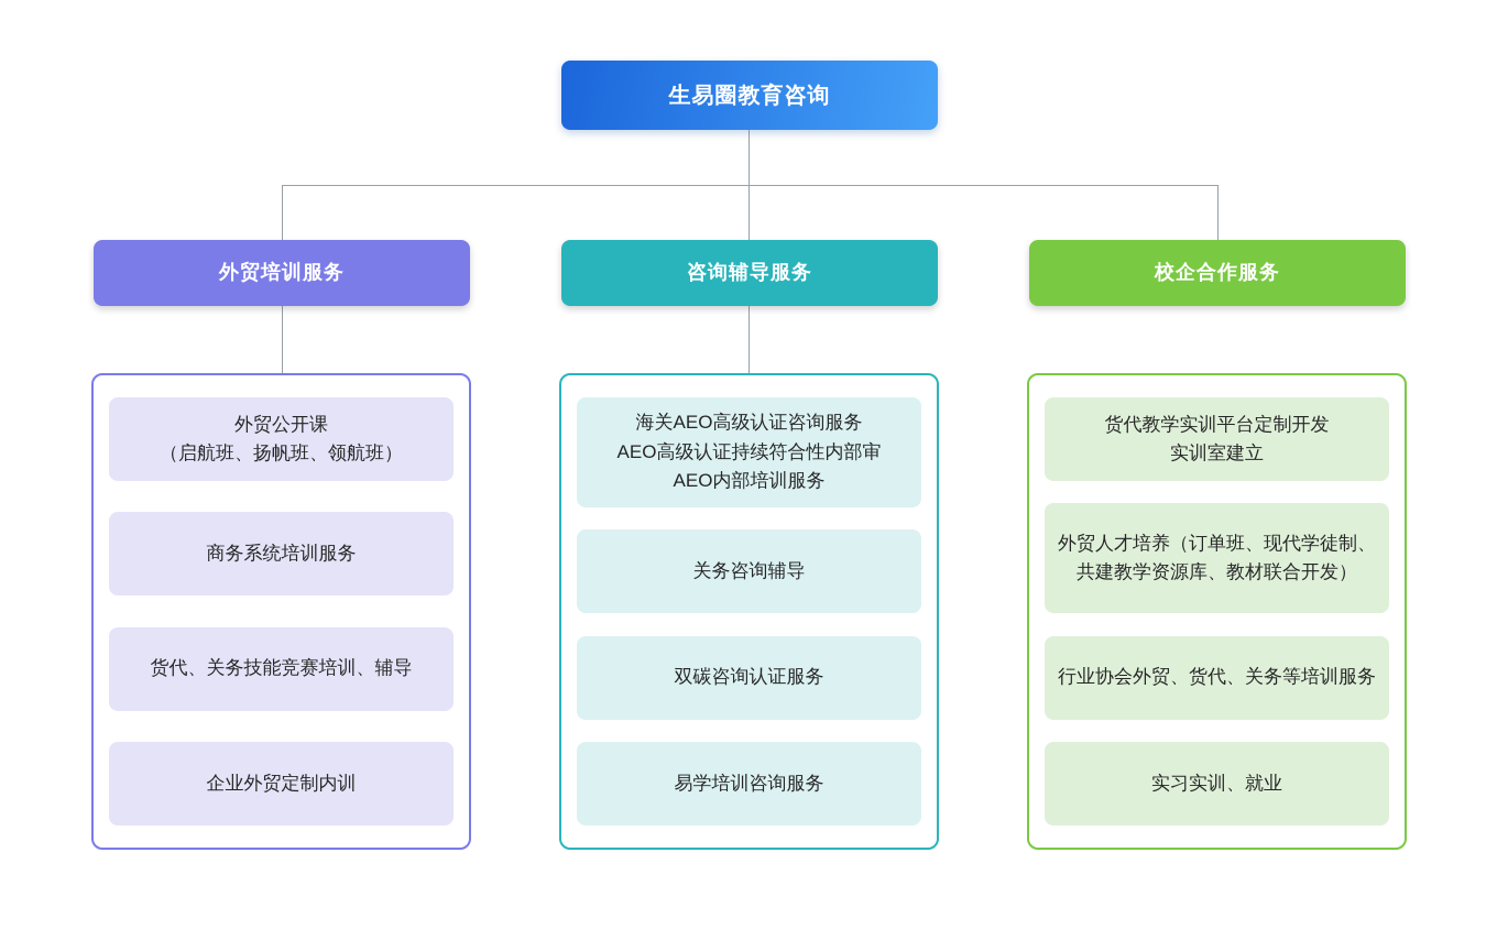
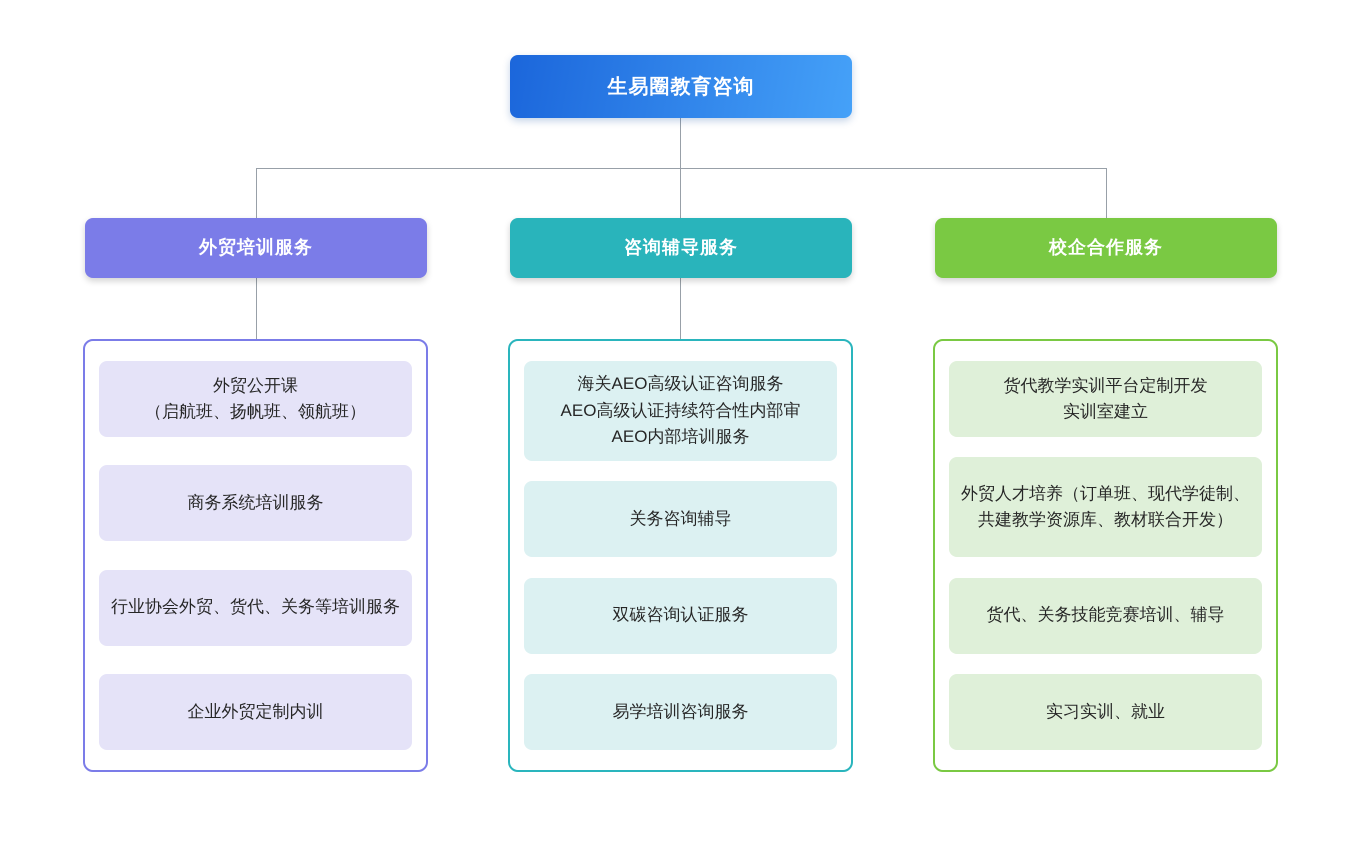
  生易圈教育咨询
  外贸培训服务
  咨询辅导服务
  校企合作服务
  外贸公开课
  （启航班、扬帆班、领航班）
  商务系统培训服务
- 货代、关务技能竞赛培训、辅导
+ 行业协会外贸、货代、关务等培训服务
  企业外贸定制内训
  海关AEO高级认证咨询服务
  AEO高级认证持续符合性内部审
  AEO内部培训服务
  关务咨询辅导
  双碳咨询认证服务
  易学培训咨询服务
  货代教学实训平台定制开发
  实训室建立
  外贸人才培养（订单班、现代学徒制、共建教学资源库、教材联合开发）
- 行业协会外贸、货代、关务等培训服务
+ 货代、关务技能竞赛培训、辅导
  实习实训、就业
